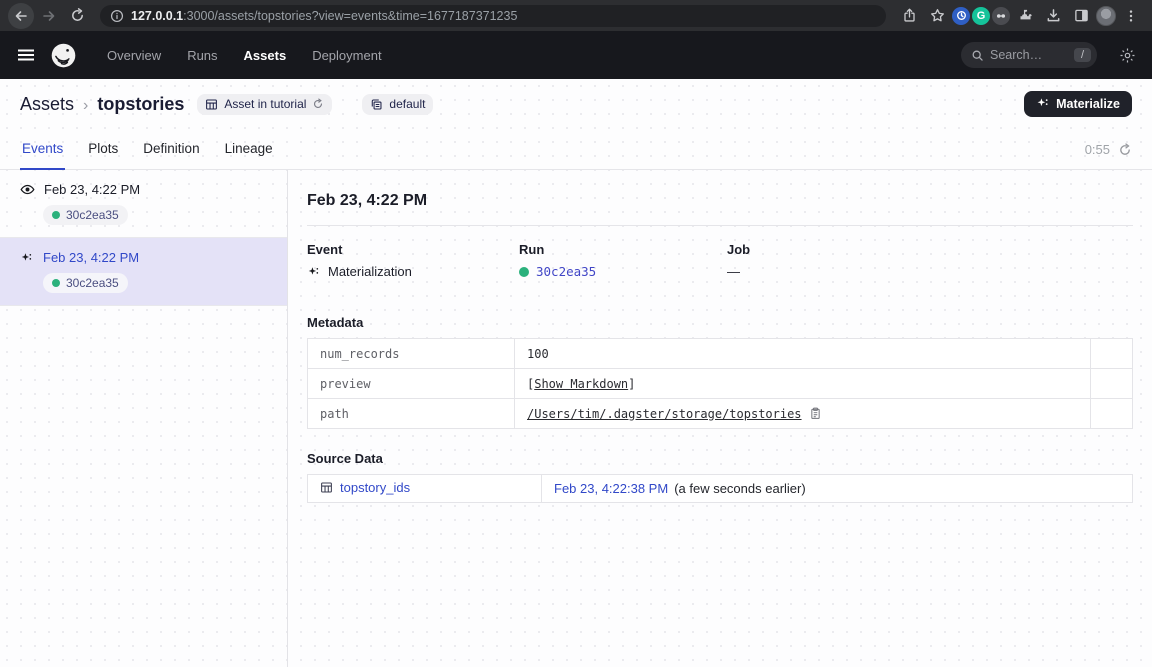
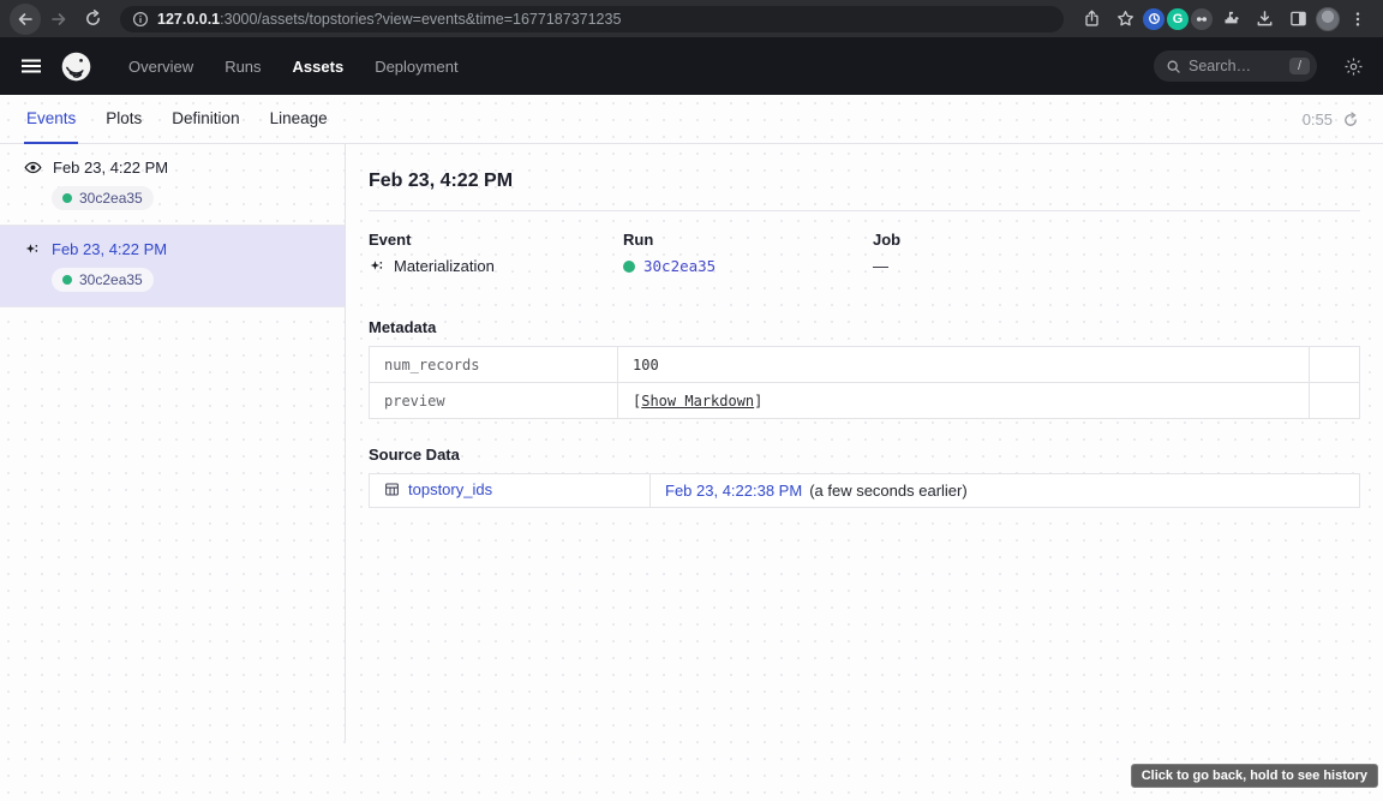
  127.0.0.1:3000/assets/topstories?view=events&time=1677187371235
  G
  Overview
  Runs
  Assets
  Deployment
  Search…
  /
- Assets › topstories
- Asset in tutorial
- default
- Materialize
  Events
  Plots
  Definition
  Lineage
  0:55
  Feb 23, 4:22 PM
  30c2ea35
  Feb 23, 4:22 PM
  30c2ea35
  Feb 23, 4:22 PM
  Event
  Materialization
  Run
  30c2ea35
  Job
  —
  Metadata
  num_records	100
  preview	[Show Markdown]
- path	/Users/tim/.dagster/storage/topstories
  Source Data
  topstory_ids	Feb 23, 4:22:38 PM (a few seconds earlier)
+ Click to go back, hold to see history
